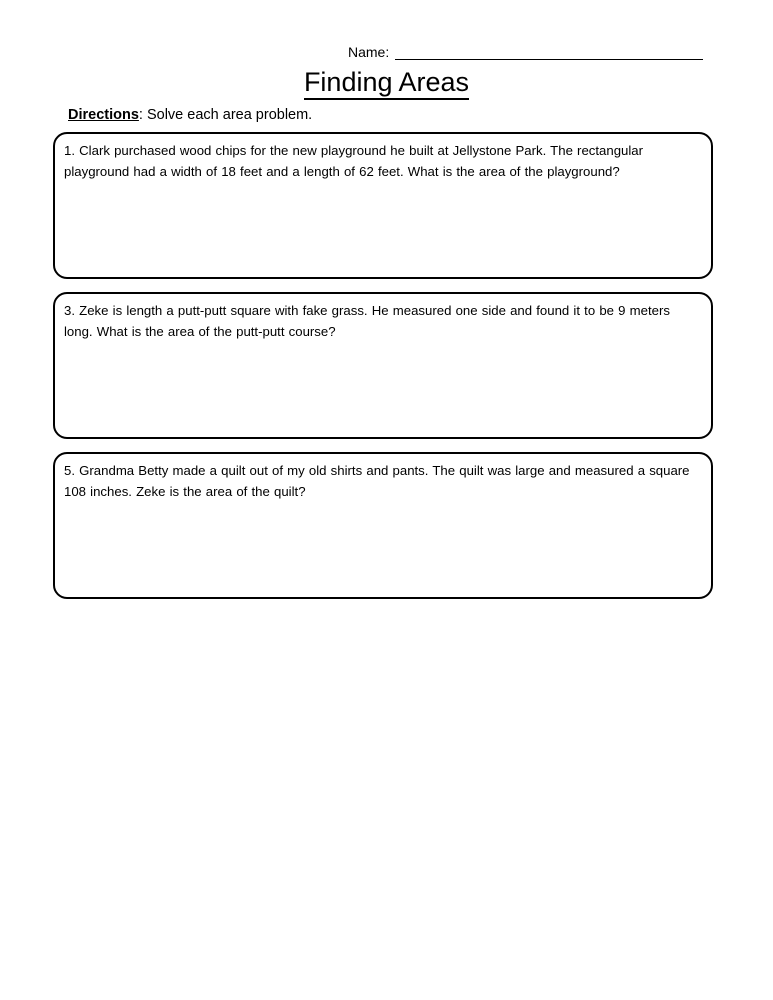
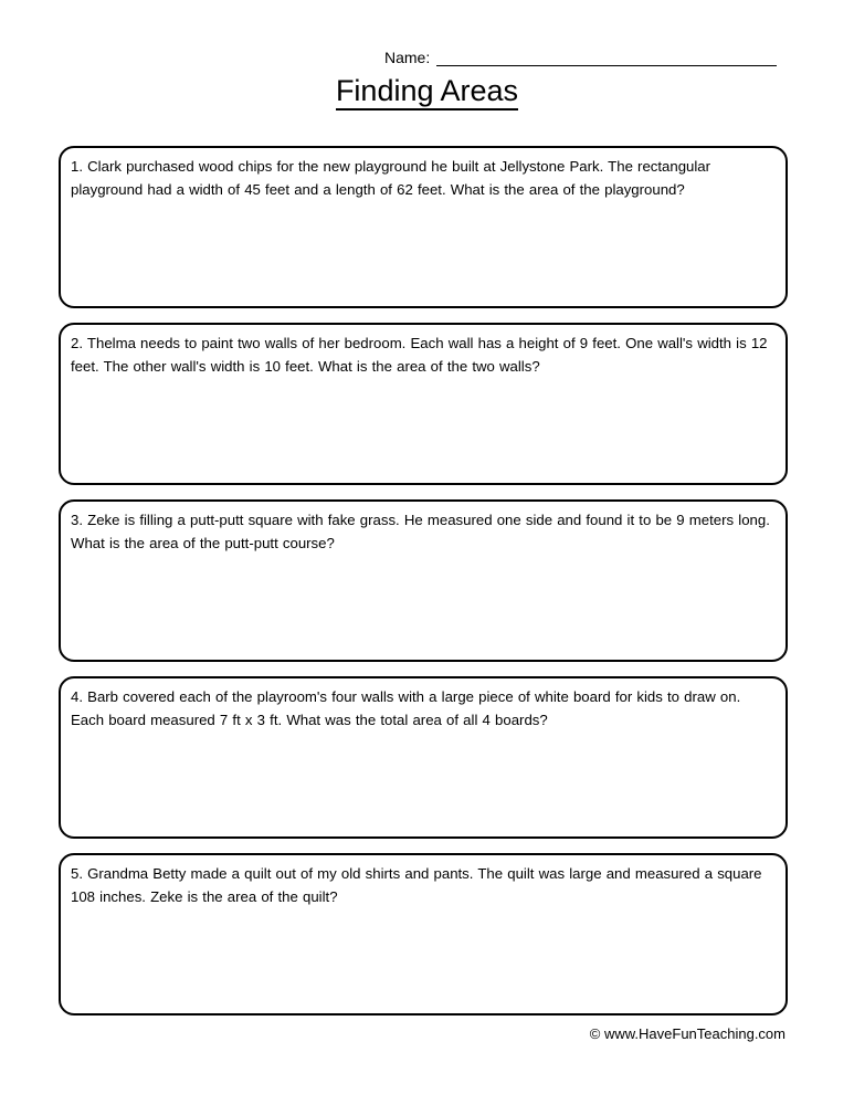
  Name:
  Finding Areas
- Directions: Solve each area problem.
- 1. Clark purchased wood chips for the new playground he built at Jellystone Park. The rectangular playground had a width of 18 feet and a length of 62 feet. What is the area of the playground?
+ 1. Clark purchased wood chips for the new playground he built at Jellystone Park. The rectangular playground had a width of 45 feet and a length of 62 feet. What is the area of the playground?
+ 2. Thelma needs to paint two walls of her bedroom. Each wall has a height of 9 feet. One wall's width is 12 feet. The other wall's width is 10 feet. What is the area of the two walls?
- 3. Zeke is length a putt-putt square with fake grass. He measured one side and found it to be 9 meters long. What is the area of the putt-putt course?
+ 3. Zeke is filling a putt-putt square with fake grass. He measured one side and found it to be 9 meters long. What is the area of the putt-putt course?
+ 4. Barb covered each of the playroom's four walls with a large piece of white board for kids to draw on. Each board measured 7 ft x 3 ft. What was the total area of all 4 boards?
  5. Grandma Betty made a quilt out of my old shirts and pants. The quilt was large and measured a square 108 inches. Zeke is the area of the quilt?
+ © www.HaveFunTeaching.com
